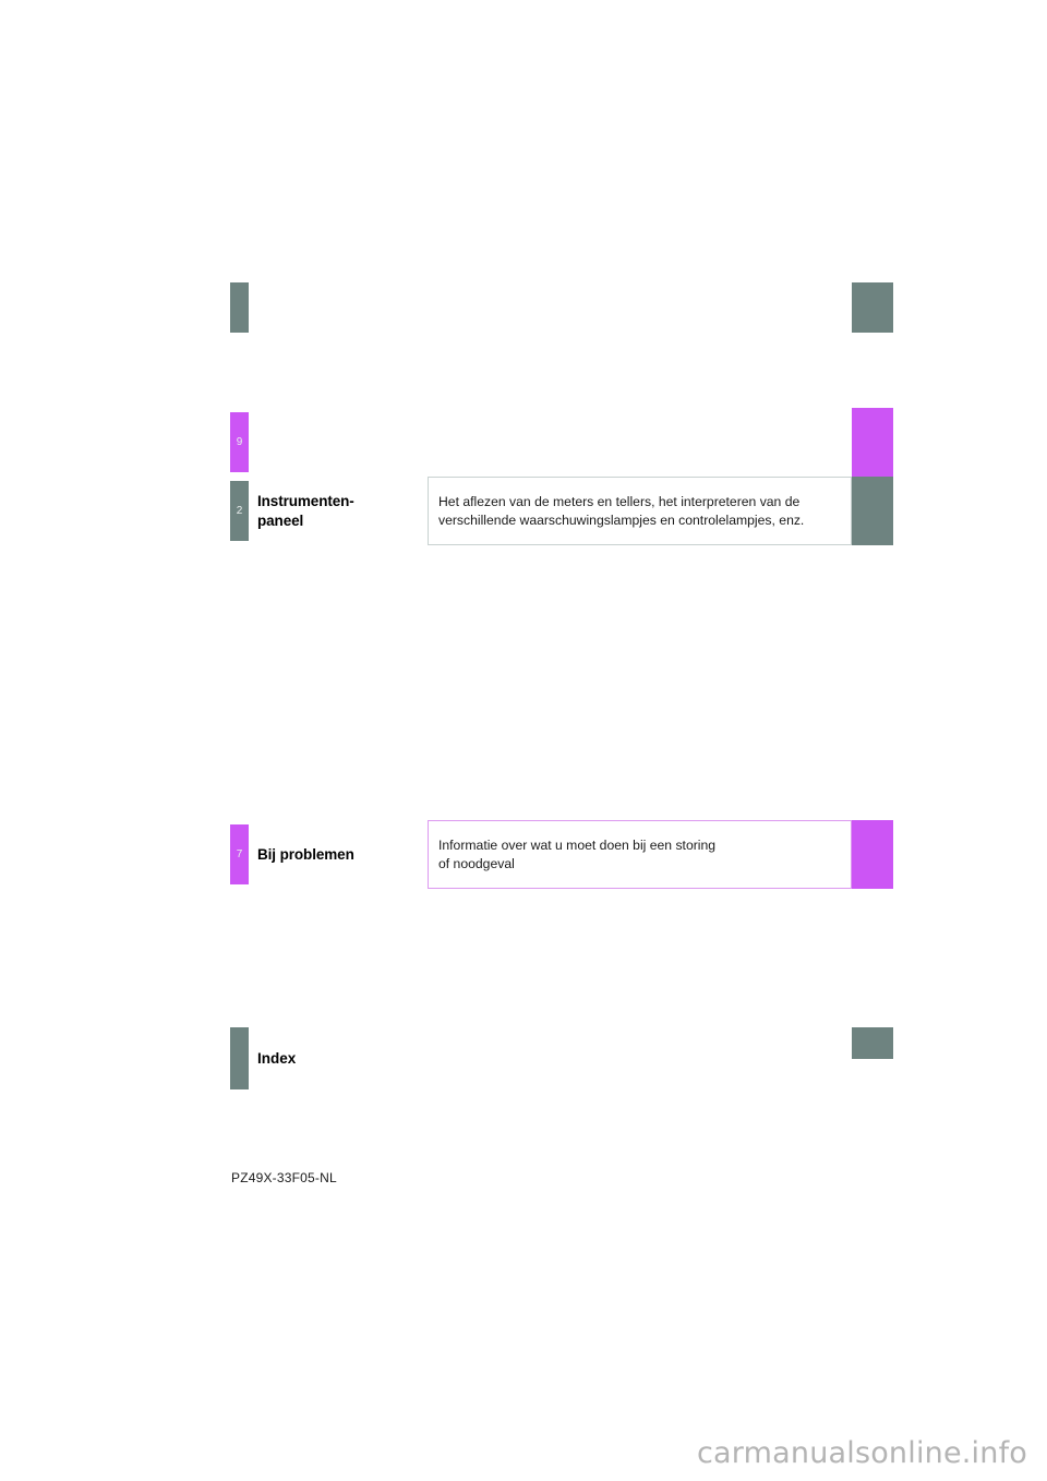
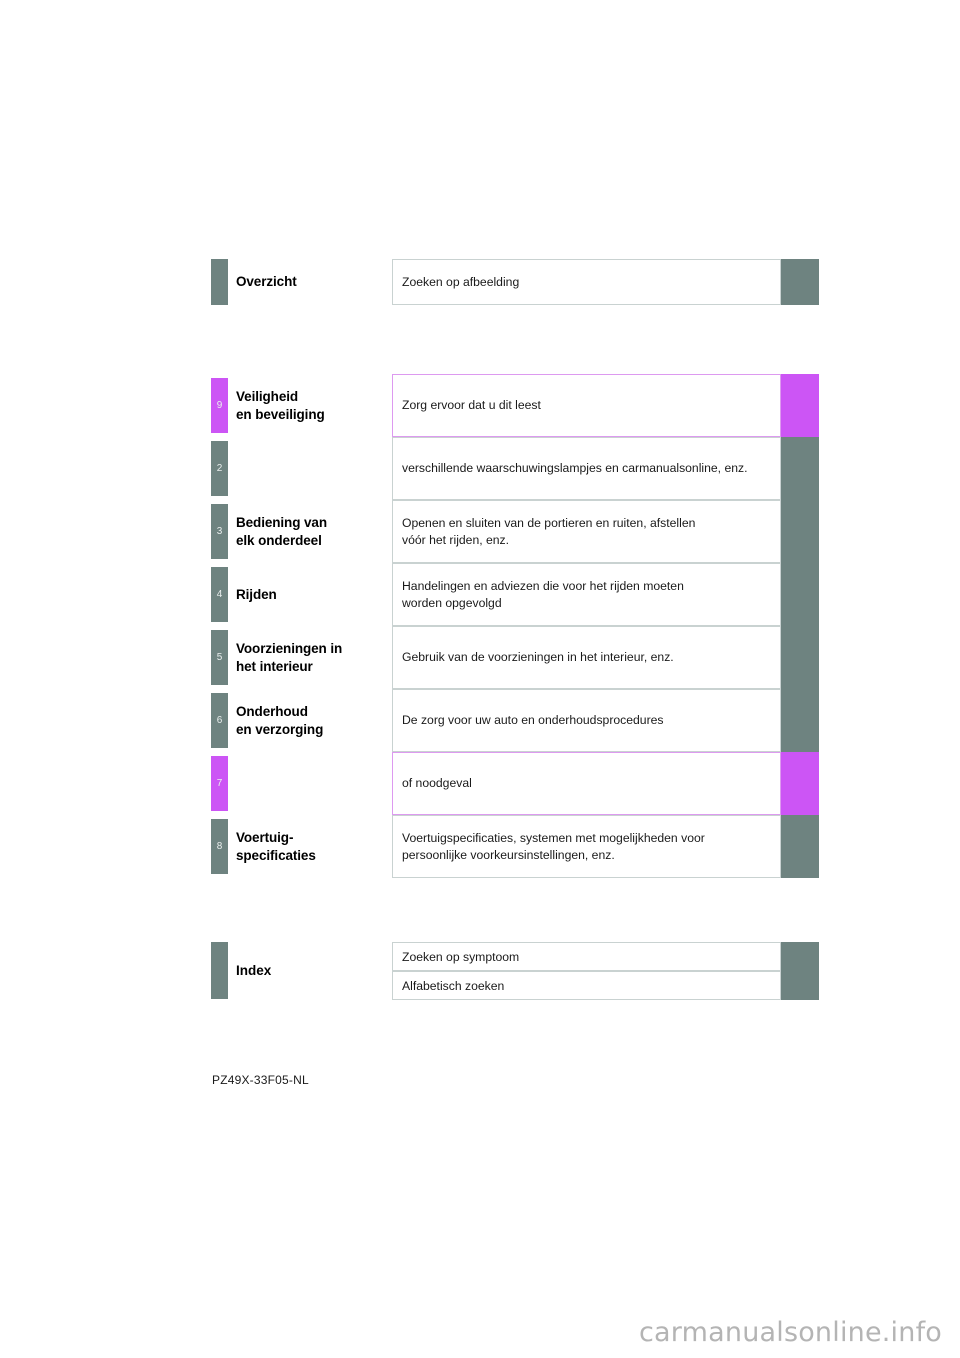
+ Overzicht
+ Zoeken op afbeelding
  9
+ Veiligheid
+ en beveiliging
+ Zorg ervoor dat u dit leest
  2
- Instrumenten-
- paneel
- Het aflezen van de meters en tellers, het interpreteren van de
- verschillende waarschuwingslampjes en controlelampjes, enz.
+ verschillende waarschuwingslampjes en carmanualsonline, enz.
+ 3
+ Bediening van
+ elk onderdeel
+ Openen en sluiten van de portieren en ruiten, afstellen
+ vóór het rijden, enz.
+ 4
+ Rijden
+ Handelingen en adviezen die voor het rijden moeten
+ worden opgevolgd
+ 5
+ Voorzieningen in
+ het interieur
+ Gebruik van de voorzieningen in het interieur, enz.
+ 6
+ Onderhoud
+ en verzorging
+ De zorg voor uw auto en onderhoudsprocedures
  7
- Bij problemen
- Informatie over wat u moet doen bij een storing
  of noodgeval
+ 8
+ Voertuig-
+ specificaties
+ Voertuigspecificaties, systemen met mogelijkheden voor
+ persoonlijke voorkeursinstellingen, enz.
  Index
+ Zoeken op symptoom
+ Alfabetisch zoeken
  PZ49X-33F05-NL
  carmanualsonline.info
